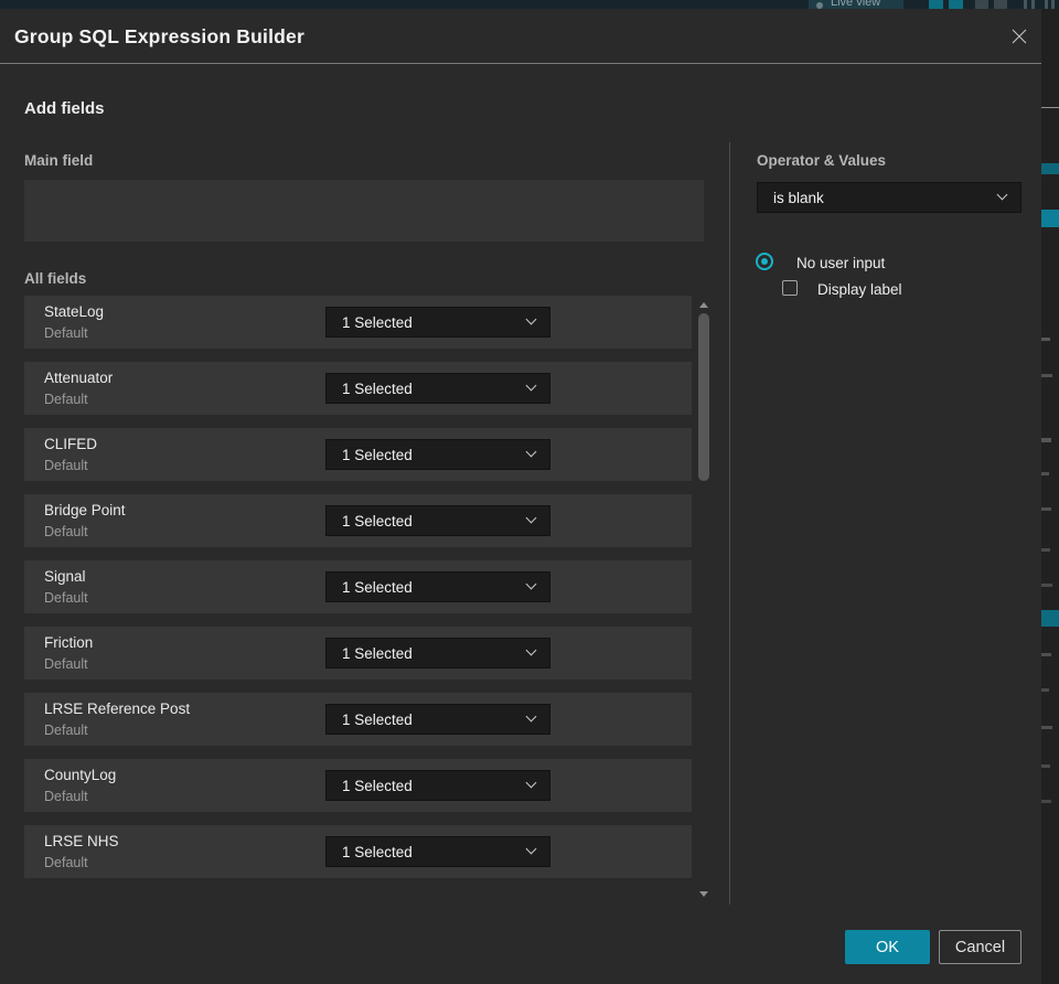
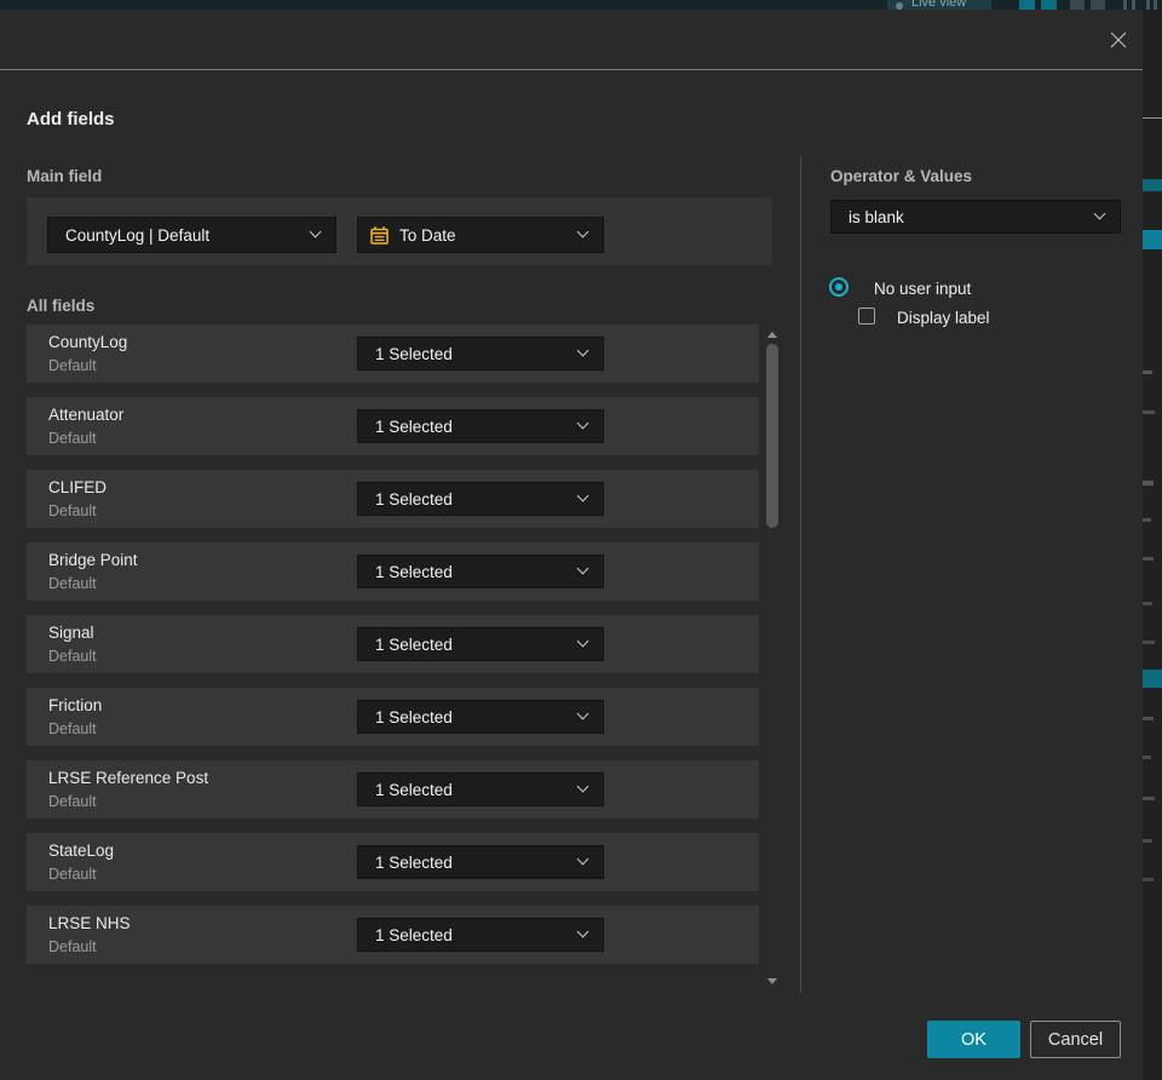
  Live view
- Group SQL Expression Builder
  Add fields
  Main field
+ CountyLog | Default
+ To Date
  All fields
- StateLog
+ CountyLog
  Default
  1 Selected
  Attenuator
  Default
  1 Selected
  CLIFED
  Default
  1 Selected
  Bridge Point
  Default
  1 Selected
  Signal
  Default
  1 Selected
  Friction
  Default
  1 Selected
  LRSE Reference Post
  Default
  1 Selected
- CountyLog
+ StateLog
  Default
  1 Selected
  LRSE NHS
  Default
  1 Selected
  Operator & Values
  is blank
  No user input
  Display label
  OK
  Cancel
